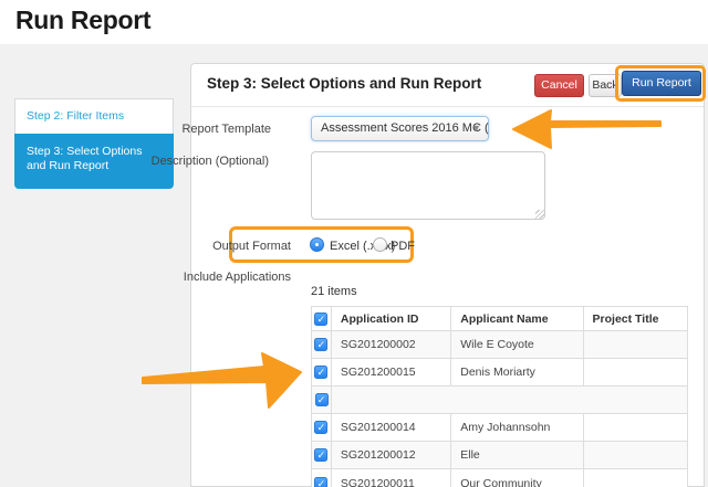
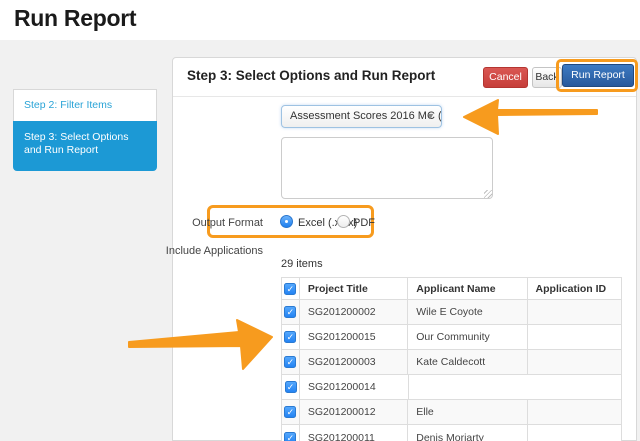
  Run Report
  Step 2: Filter Items
  Step 3: Select Options and Run Report
  Step 3: Select Options and Run Report
  Cancel
  Back
  Run Report
- Report Template
  Assessment Scores 2016 MC (
  ▼
- Description (Optional)
  Output Format
  Excel (.x)
  PDF
  Include Applications
- 21 items
+ 29 items
  ✓
- Application ID
+ Project Title
  Applicant Name
- Project Title
+ Application ID
  ✓
  SG201200002
  Wile E Coyote
  ✓
  SG201200015
- Denis Moriarty
+ Our Community
  ✓
+ SG201200003
+ Kate Caldecott
  ✓
  SG201200014
- Amy Johannsohn
  ✓
  SG201200012
  Elle
  ✓
  SG201200011
- Our Community
+ Denis Moriarty
